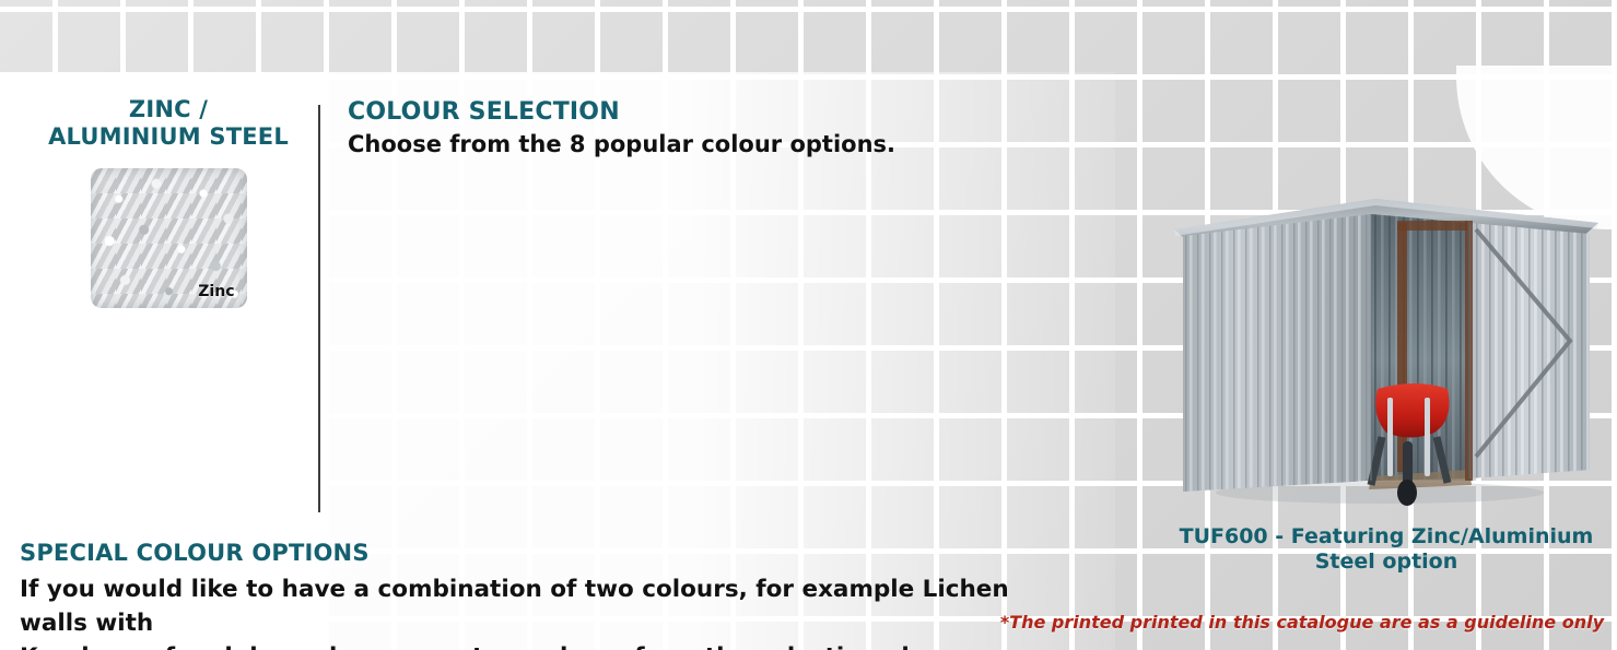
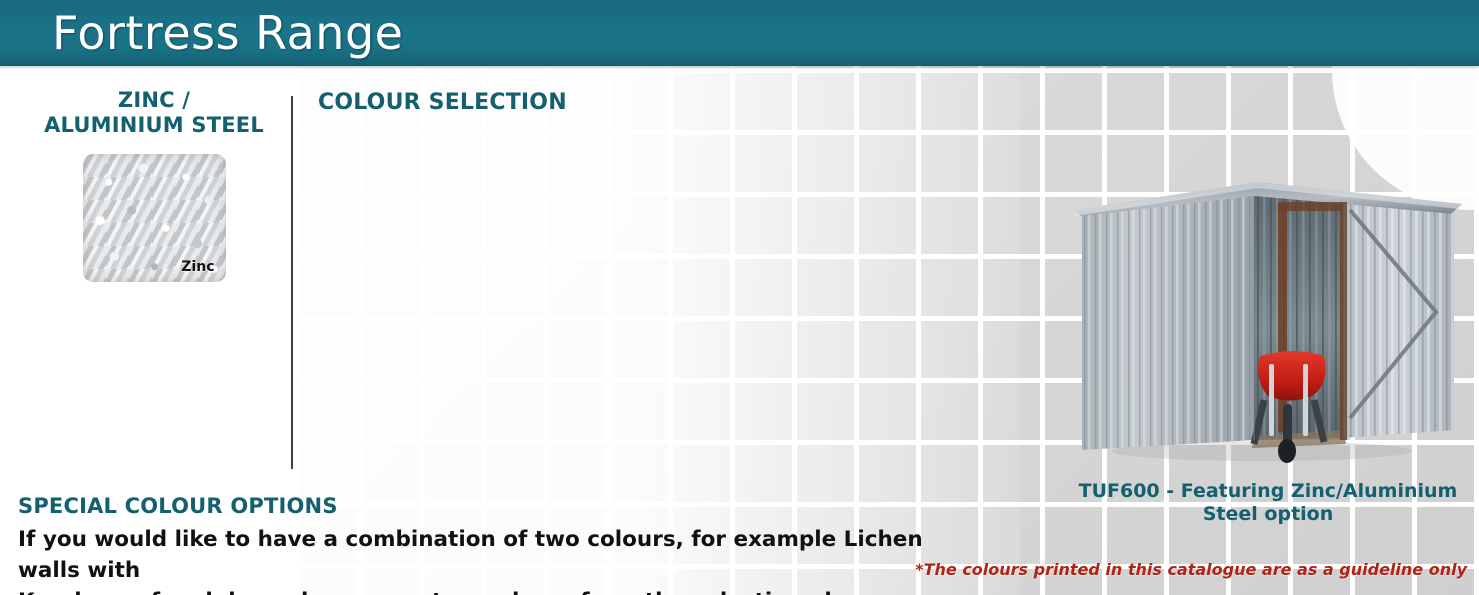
+ Fortress Range
  ZINC /
  ALUMINIUM STEEL
  Zinc
  COLOUR SELECTION
- Choose from the 8 popular colour options.
  SPECIAL COLOUR OPTIONS
  If you would like to have a combination of two colours, for example Lichen walls with
- *The printed printed in this catalogue are as a guideline only
+ *The colours printed in this catalogue are as a guideline only
  TUF600 - Featuring Zinc/Aluminium
  Steel option
